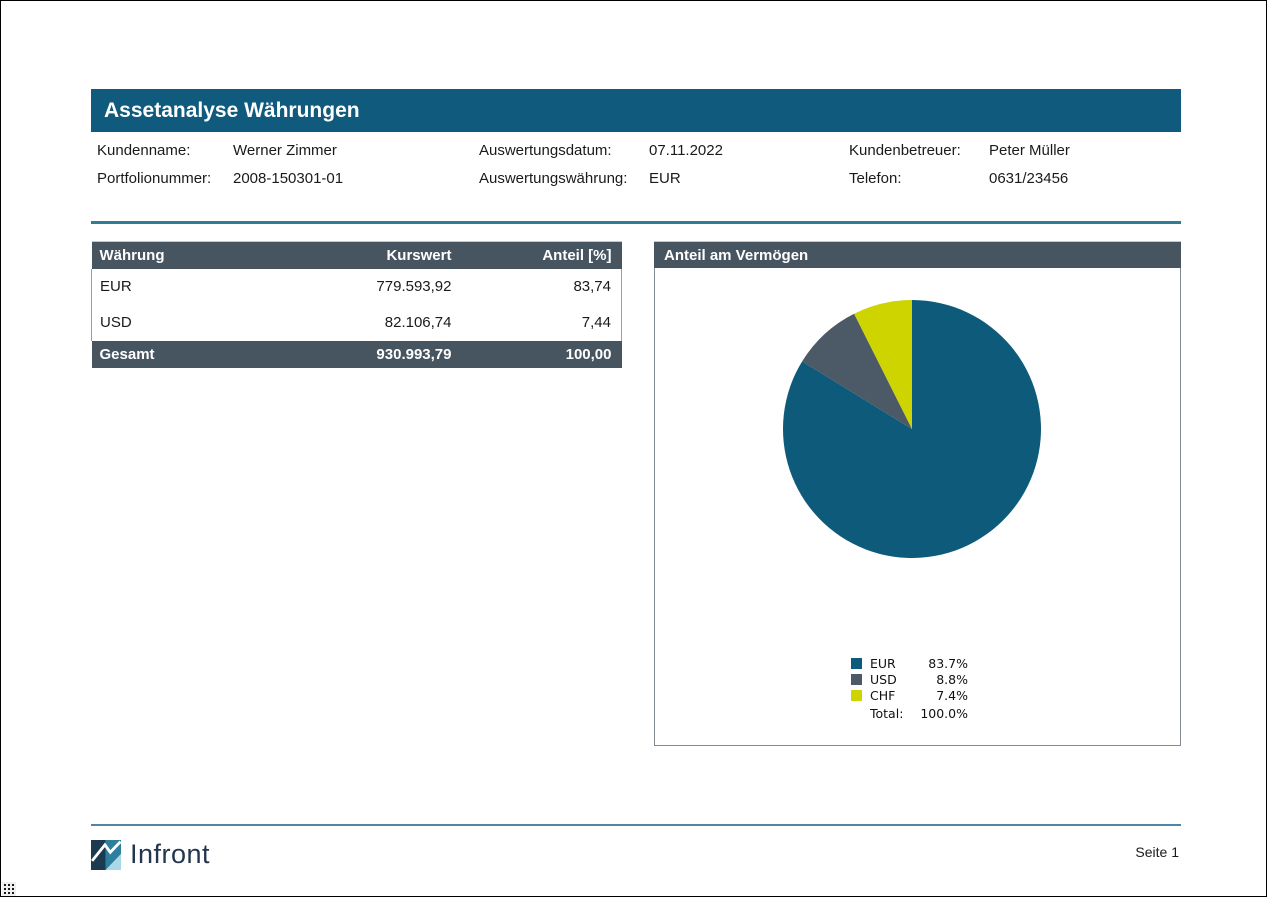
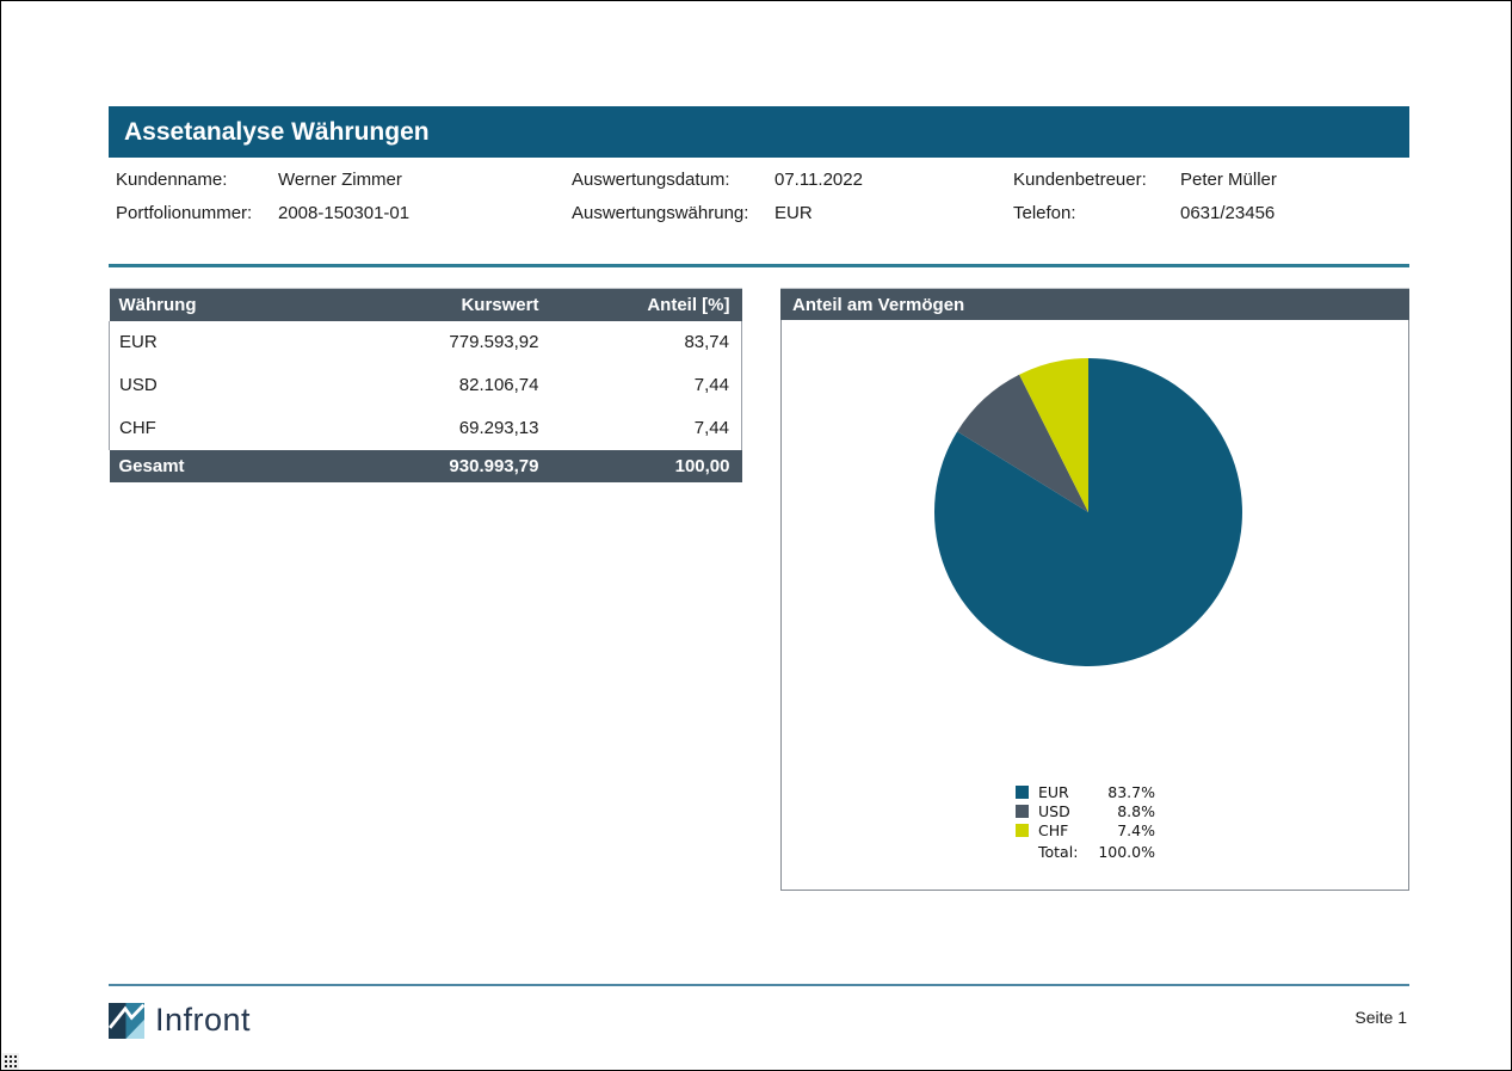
  Assetanalyse Währungen
  Kundenname:
  Werner Zimmer
  Auswertungsdatum:
  07.11.2022
  Kundenbetreuer:
  Peter Müller
  Portfolionummer:
  2008-150301-01
  Auswertungswährung:
  EUR
  Telefon:
  0631/23456
  Währung	Kurswert	Anteil [%]
  EUR	779.593,92	83,74
  USD	82.106,74	7,44
+ CHF	69.293,13	7,44
  Gesamt	930.993,79	100,00
  Anteil am Vermögen
  EUR
  83.7%
  USD
  8.8%
  CHF
  7.4%
  Total:
  100.0%
  Infront
  Seite 1
